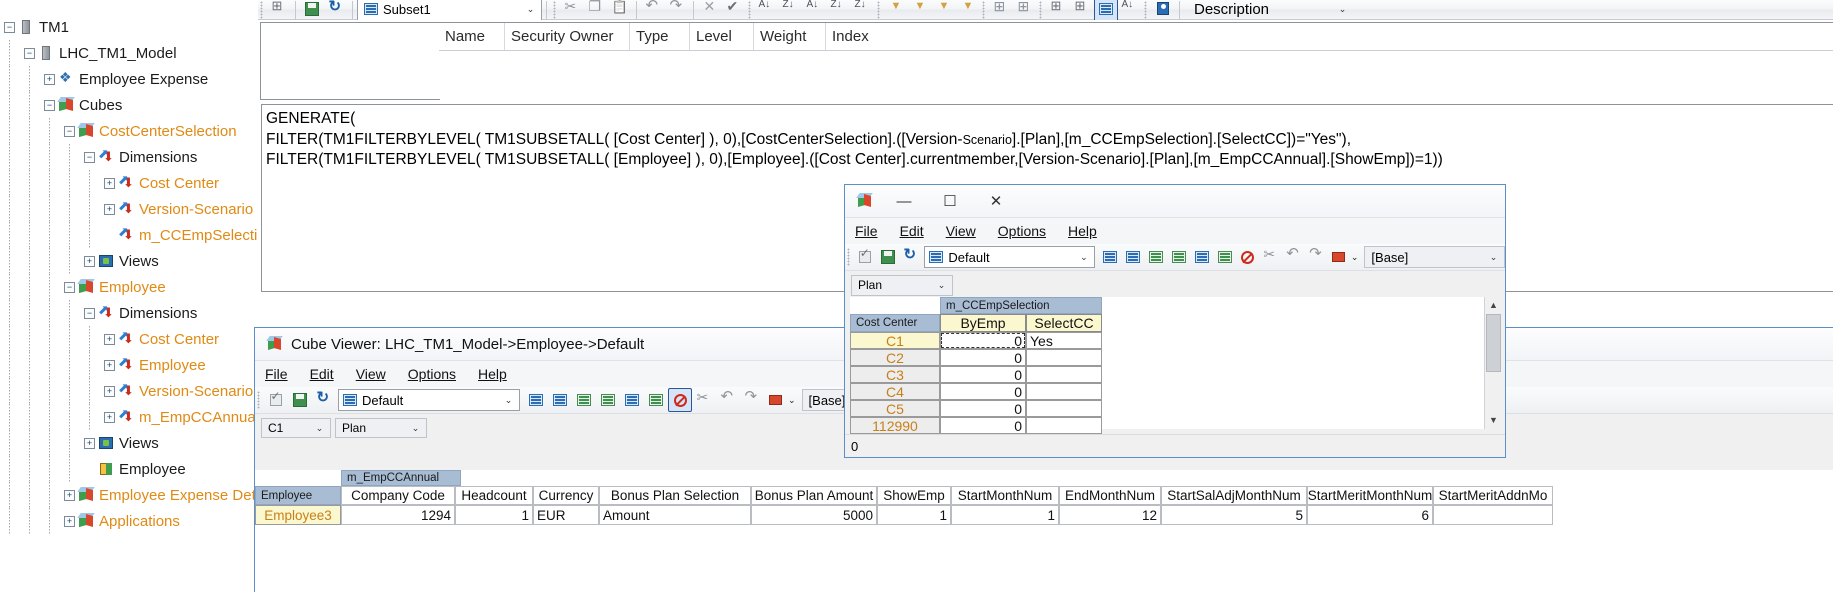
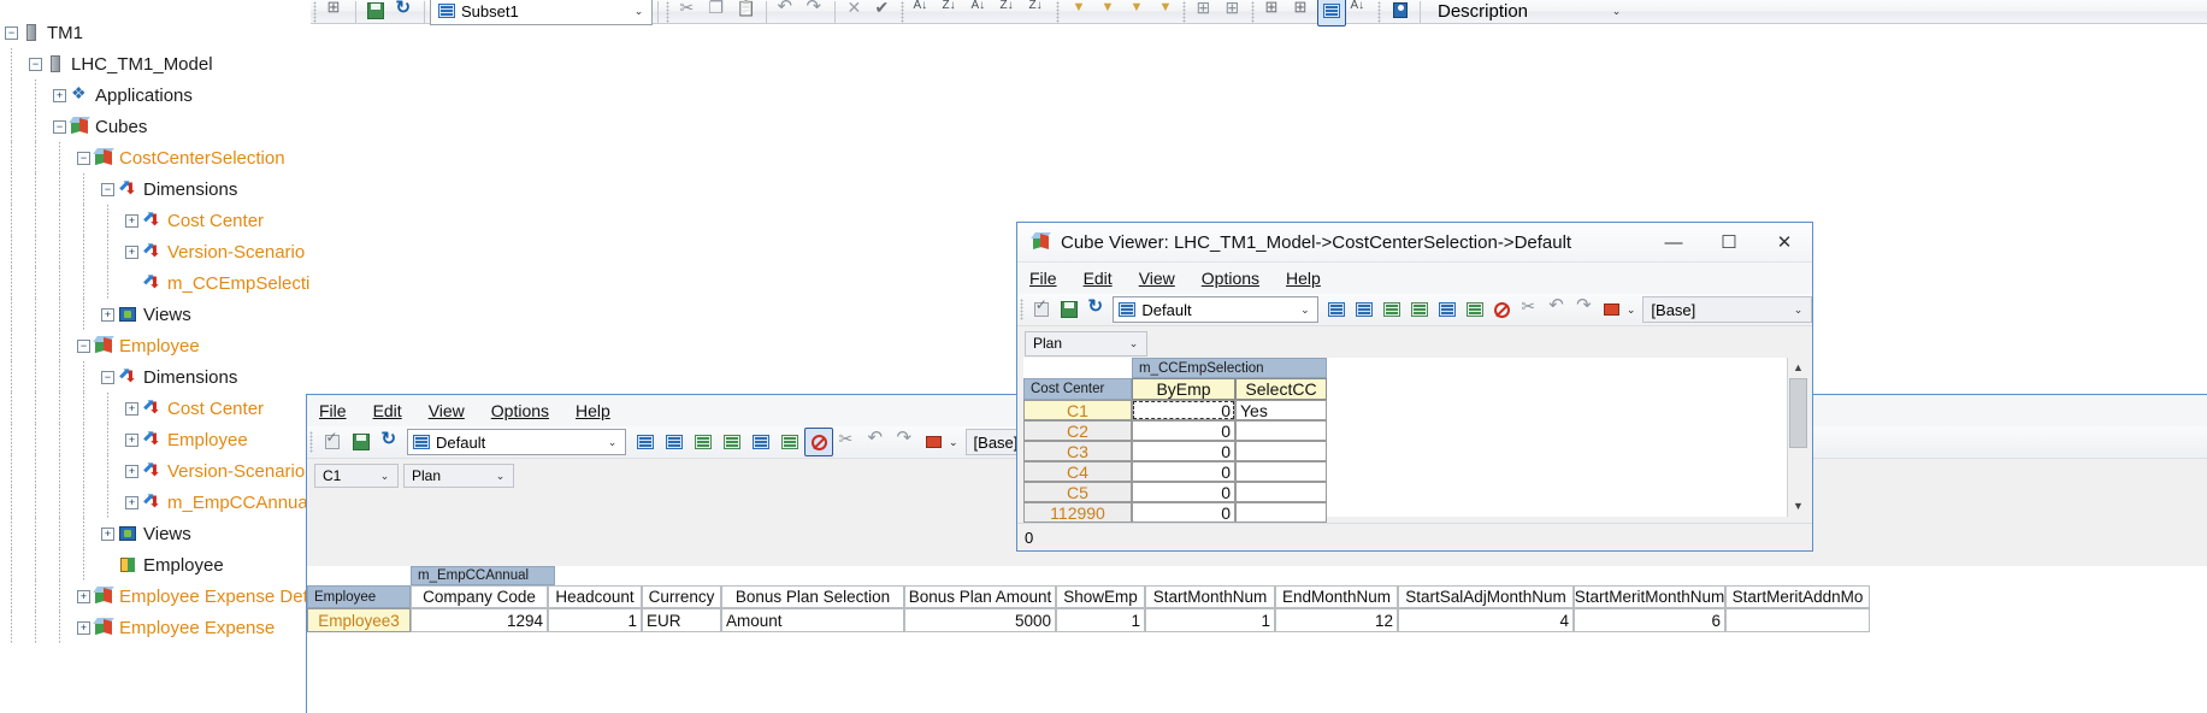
  −
  TM1
  −
  LHC_TM1_Model
  +
- Employee Expense
+ Applications
  −
  Cubes
  −
  CostCenterSelection
  −
  Dimensions
  +
  Cost Center
  +
  Version-Scenario
  m_CCEmpSelecti
  +
  Views
  −
  Employee
  −
  Dimensions
  +
  Cost Center
  +
  Employee
  +
  Version-Scenario
  +
  m_EmpCCAnnua
  +
  Views
  Employee
  +
  Employee Expense Det
  +
- Applications
+ Employee Expense
  Subset1
  ⌄
  Description
  ⌄
- Name
- Security Owner
- Type
- Level
- Weight
- Index
- GENERATE( FILTER(TM1FILTERBYLEVEL( TM1SUBSETALL( [Cost Center] ), 0),[CostCenterSelection].([Version-Scenario].[Plan],[m_CCEmpSelection].[SelectCC])="Yes"), FILTER(TM1FILTERBYLEVEL( TM1SUBSETALL( [Employee] ), 0),[Employee].([Cost Center].currentmember,[Version-Scenario].[Plan],[m_EmpCCAnnual].[ShowEmp])=1))
- Cube Viewer: LHC_TM1_Model->Employee->Default
  File
  Edit
  View
  Options
  Help
  Default
  ⌄
  ⌄
  [Base]
  C1
  ⌄
  Plan
  ⌄
  m_EmpCCAnnual
  Employee
  Company Code
  Headcount
  Currency
  Bonus Plan Selection
  Bonus Plan Amount
  ShowEmp
  StartMonthNum
  EndMonthNum
  StartSalAdjMonthNum
  StartMeritMonthNum
  StartMeritAddnMo
  Employee3
  1294
  1
  EUR
  Amount
  5000
  1
  1
  12
- 5
+ 4
  6
+ Cube Viewer: LHC_TM1_Model->CostCenterSelection->Default
  —
  ☐
  ✕
  File
  Edit
  View
  Options
  Help
  Default
  ⌄
  ⌄
  [Base]
  ⌄
  Plan
  ⌄
  m_CCEmpSelection
  Cost Center
  ByEmp
  SelectCC
  C1
  0
  Yes
  C2
  0
  C3
  0
  C4
  0
  C5
  0
  112990
  0
  ▲
  ▼
  0
